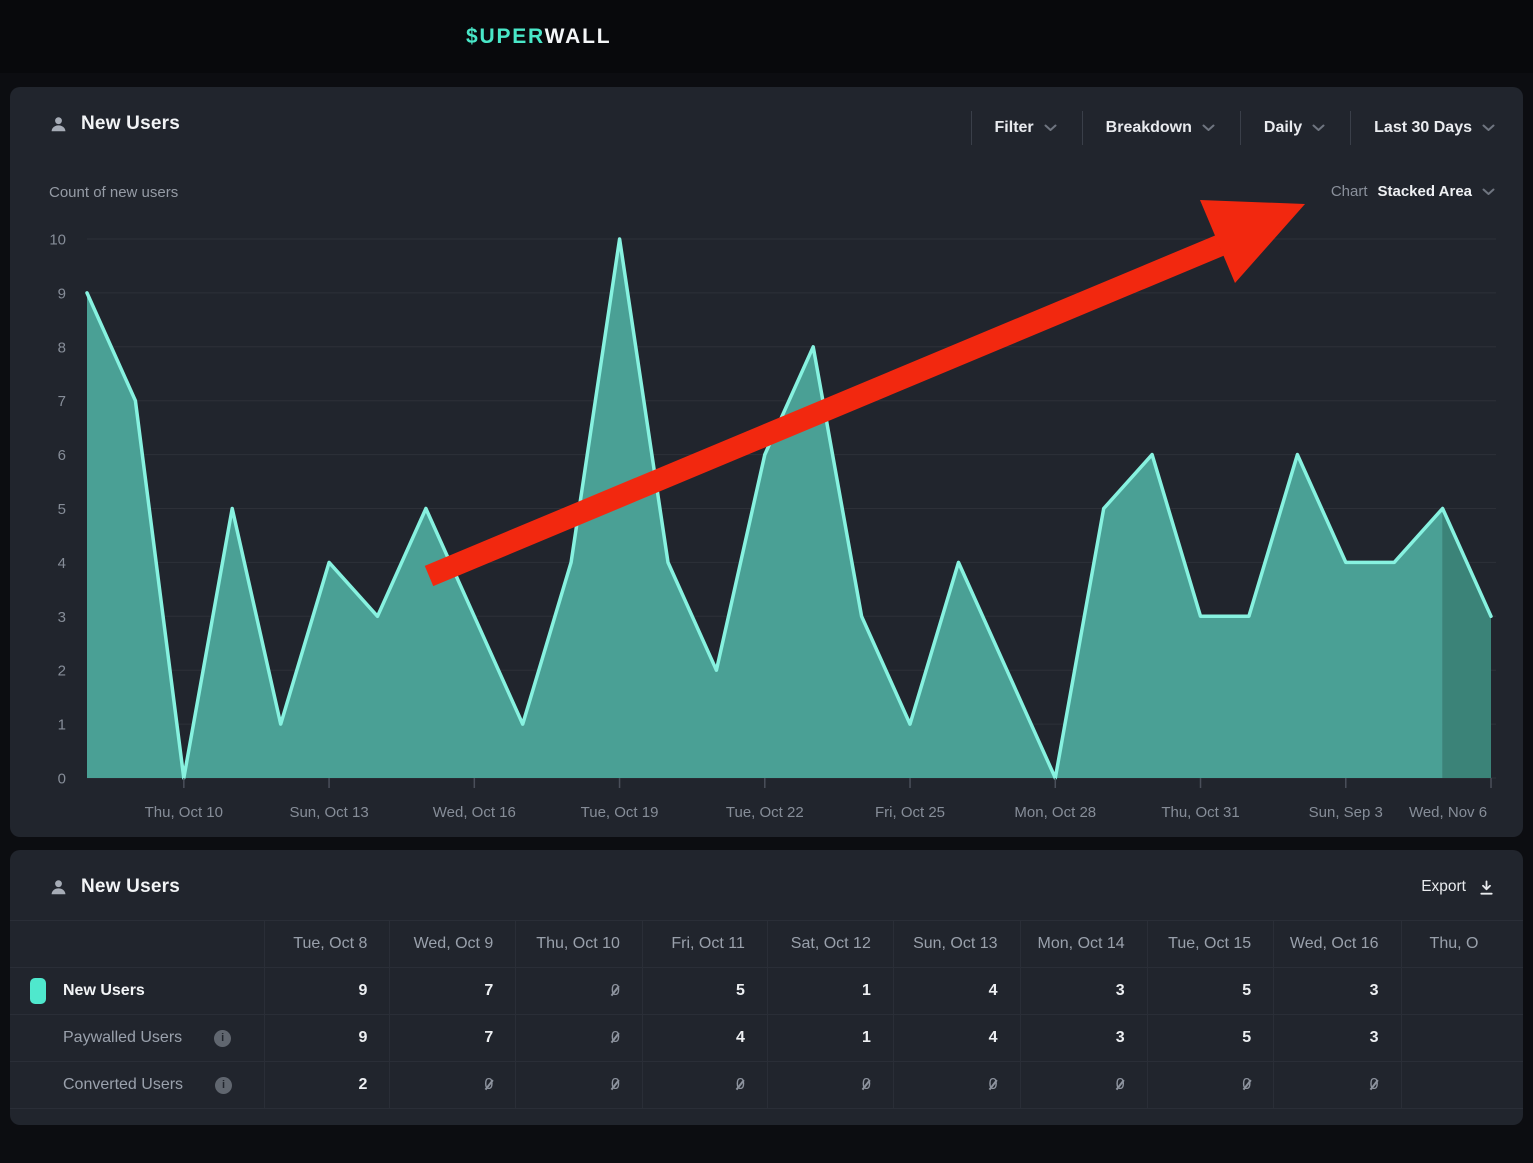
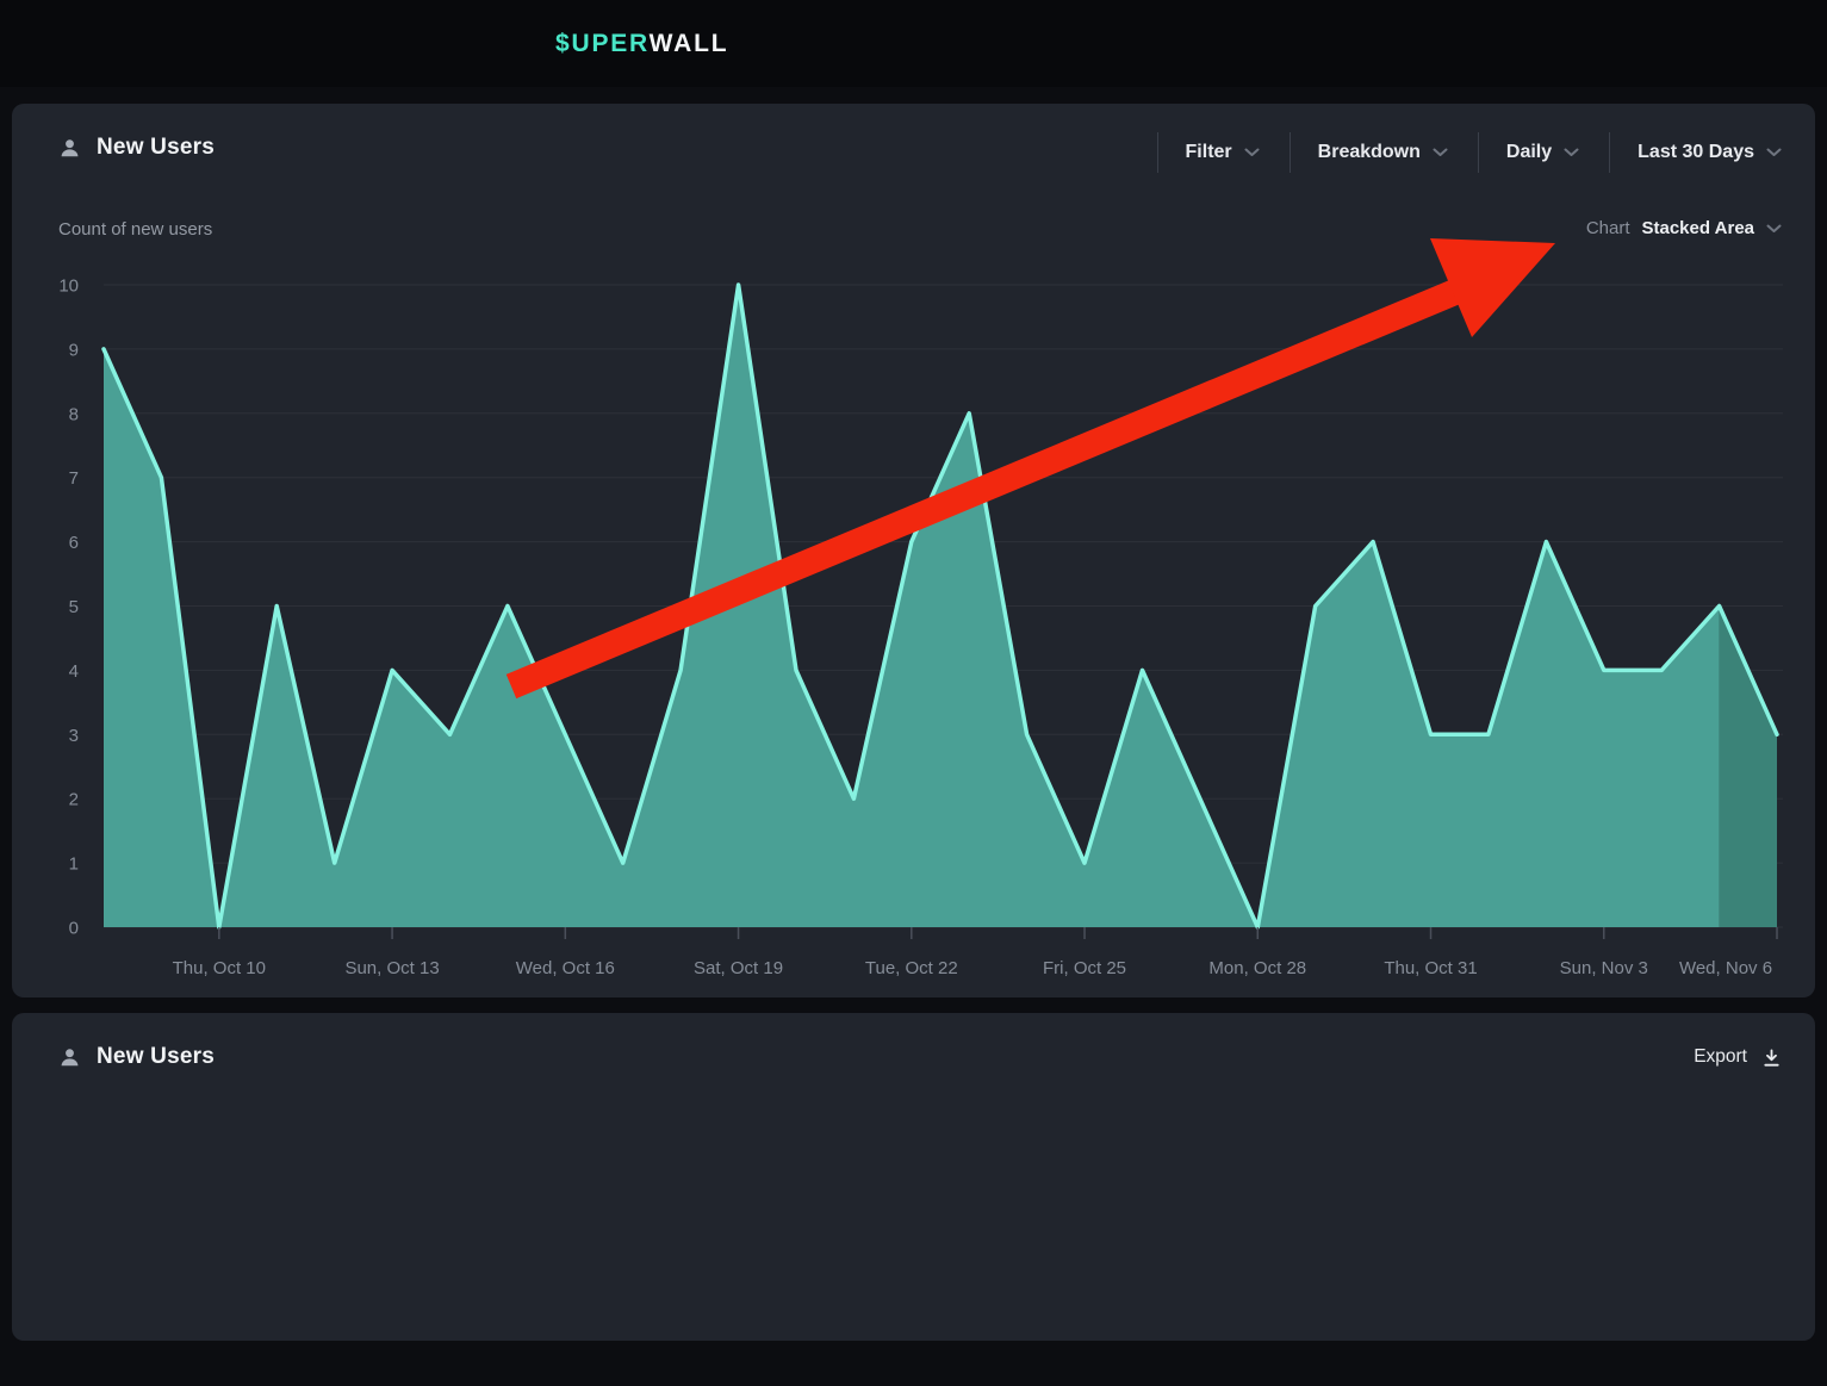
  $UPERWALL
  New Users
  Filter
  Breakdown
  Daily
  Last 30 Days
  Count of new users
  Chart
  Stacked Area
  New Users
  Export
- 	Tue, Oct 8	Wed, Oct 9	Thu, Oct 10	Fri, Oct 11	Sat, Oct 12	Sun, Oct 13	Mon, Oct 14	Tue, Oct 15	Wed, Oct 16	Thu, O
- New Users	9	7	0	5	1	4	3	5	3
- Paywalled Users i	9	7	0	4	1	4	3	5	3
- Converted Users i	2	0	0	0	0	0	0	0	0
  0
  1
  2
  3
  4
  5
  6
  7
  8
  9
  10
  Thu, Oct 10
  Sun, Oct 13
  Wed, Oct 16
- Tue, Oct 19
+ Sat, Oct 19
  Tue, Oct 22
  Fri, Oct 25
  Mon, Oct 28
  Thu, Oct 31
- Sun, Sep 3
+ Sun, Nov 3
  Wed, Nov 6
